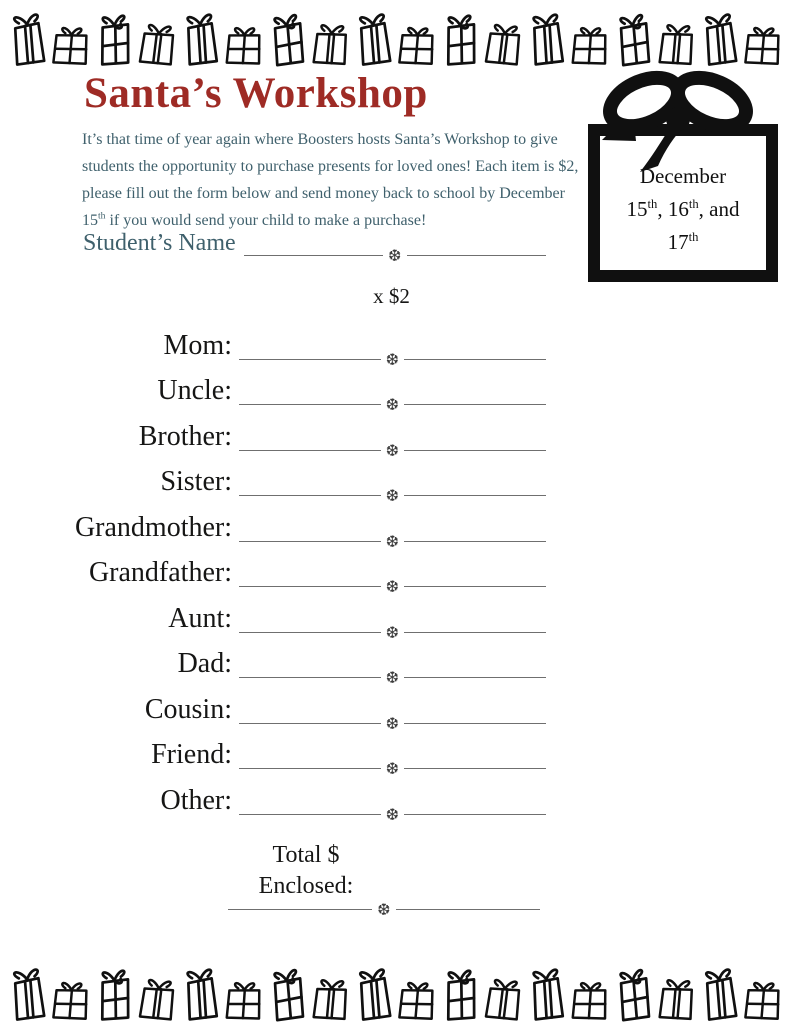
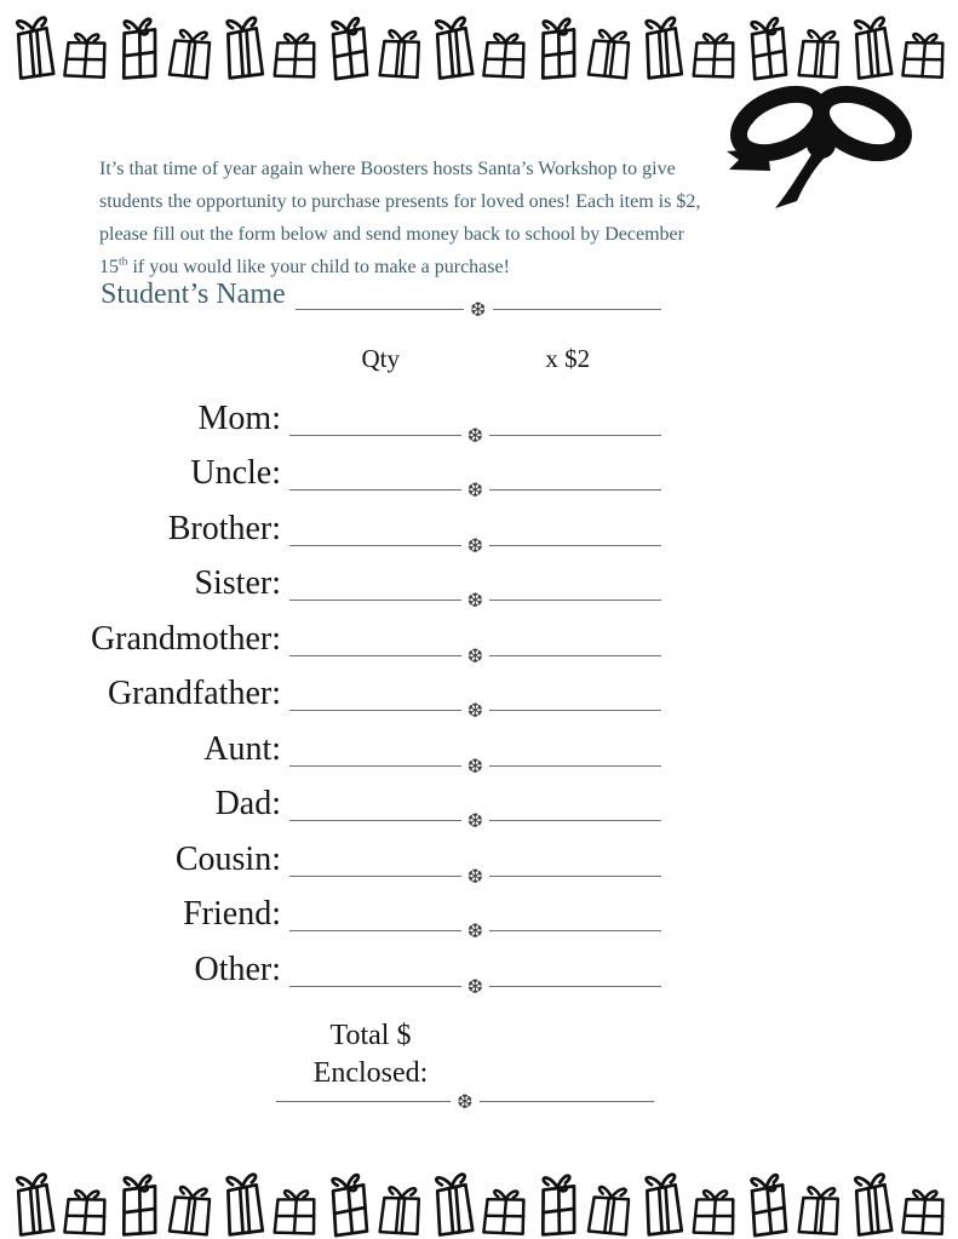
- Santa’s Workshop
- It’s that time of year again where Boosters hosts Santa’s Workshop to give students the opportunity to purchase presents for loved ones! Each item is $2, please fill out the form below and send money back to school by December 15th if you would send your child to make a purchase!
+ It’s that time of year again where Boosters hosts Santa’s Workshop to give students the opportunity to purchase presents for loved ones! Each item is $2, please fill out the form below and send money back to school by December 15th if you would like your child to make a purchase!
- December
- 15th, 16th, and
- 17th
  Student’s Name
  ❆
+ Qty
  x $2
  Mom:
  ❆
  Uncle:
  ❆
  Brother:
  ❆
  Sister:
  ❆
  Grandmother:
  ❆
  Grandfather:
  ❆
  Aunt:
  ❆
  Dad:
  ❆
  Cousin:
  ❆
  Friend:
  ❆
  Other:
  ❆
  Total $
  Enclosed:
  ❆
